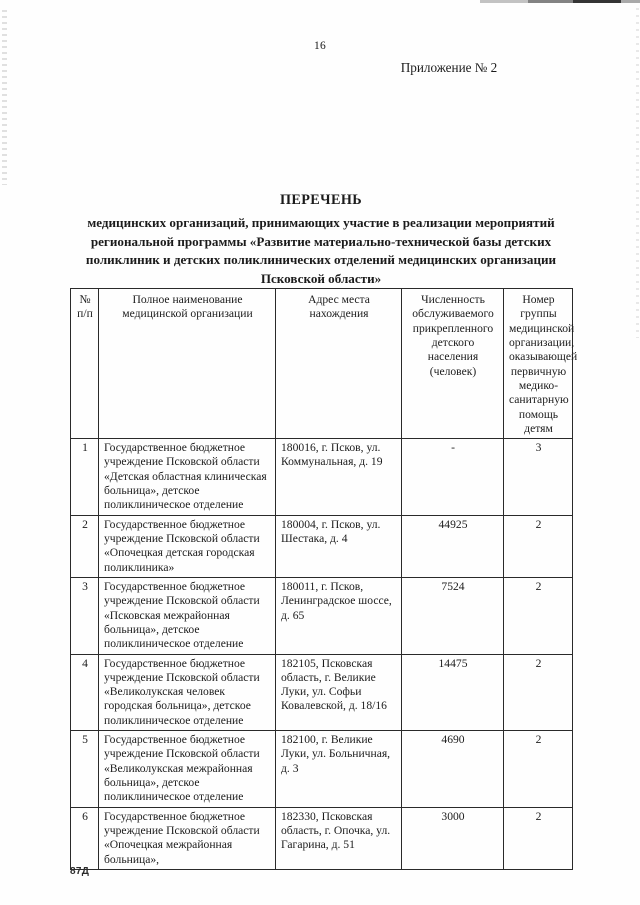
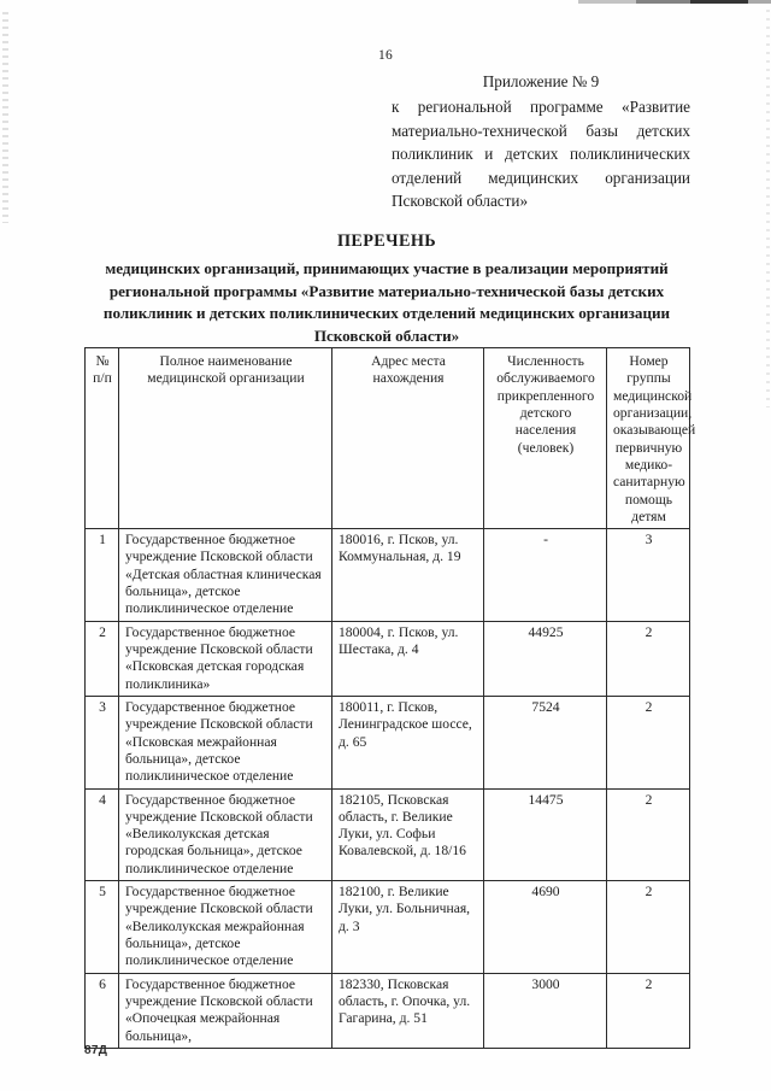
  16
- Приложение № 2
+ Приложение № 9
+ к региональной программе «Развитие материально-технической базы детских поликлиник и детских поликлинических отделений медицинских организации Псковской области»
  ПЕРЕЧЕНЬ
  медицинских организаций, принимающих участие в реализации мероприятий региональной программы «Развитие материально-технической базы детских поликлиник и детских поликлинических отделений медицинских организации Псковской области»
  №п/п	Полное наименованиемедицинской организации	Адрес местанахождения	Численностьобслуживаемогоприкрепленногодетскогонаселения(человек)	Номер группымедицинскойорганизации,оказывающейпервичнуюмедико-санитарнуюпомощь детям
  1	Государственное бюджетное учреждение Псковской области «Детская областная клиническая больница», детское поликлиническое отделение	180016, г. Псков, ул. Коммунальная, д. 19	-	3
- 2	Государственное бюджетное учреждение Псковской области «Опочецкая детская городская поликлиника»	180004, г. Псков, ул. Шестака, д. 4	44925	2
+ 2	Государственное бюджетное учреждение Псковской области «Псковская детская городская поликлиника»	180004, г. Псков, ул. Шестака, д. 4	44925	2
  3	Государственное бюджетное учреждение Псковской области «Псковская межрайонная больница», детское поликлиническое отделение	180011, г. Псков, Ленинградское шоссе, д. 65	7524	2
- 4	Государственное бюджетное учреждение Псковской области «Великолукская человек городская больница», детское поликлиническое отделение	182105, Псковская область, г. Великие Луки, ул. Софьи Ковалевской, д. 18/16	14475	2
+ 4	Государственное бюджетное учреждение Псковской области «Великолукская детская городская больница», детское поликлиническое отделение	182105, Псковская область, г. Великие Луки, ул. Софьи Ковалевской, д. 18/16	14475	2
  5	Государственное бюджетное учреждение Псковской области «Великолукская межрайонная больница», детское поликлиническое отделение	182100, г. Великие Луки, ул. Больничная, д. 3	4690	2
  6	Государственное бюджетное учреждение Псковской области «Опочецкая межрайонная больница»,	182330, Псковская область, г. Опочка, ул. Гагарина, д. 51	3000	2
  87Д
